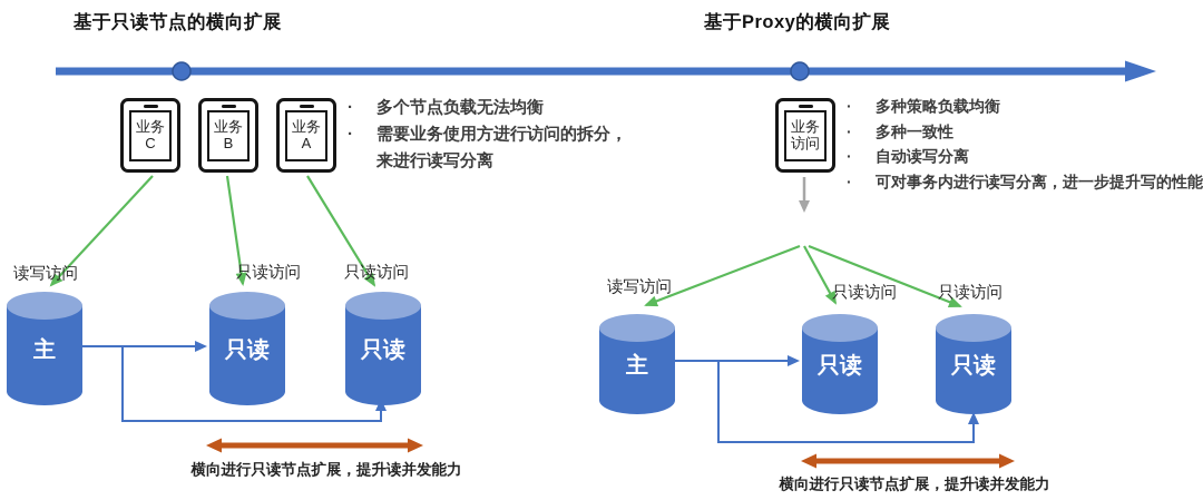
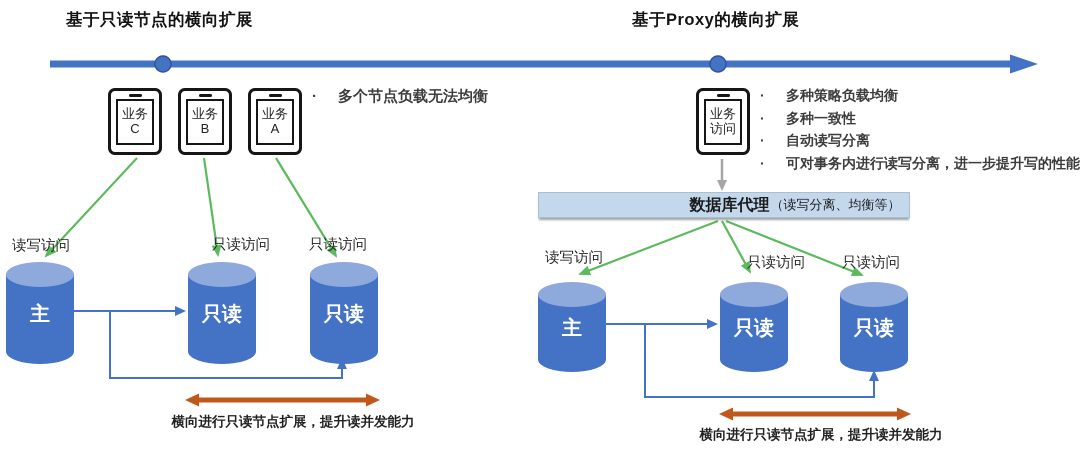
  基于只读节点的横向扩展
  基于Proxy的横向扩展
  业务
  C
  业务
  B
  业务
  A
  业务
  访问
  多个节点负载无法均衡
- 需要业务使用方进行访问的拆分，来进行读写分离
  多种策略负载均衡
  多种一致性
  自动读写分离
  可对事务内进行读写分离，进一步提升写的性能
+ 数据库代理
+ （读写分离、均衡等）
  读写访问
  只读访问
  只读访问
  读写访问
  只读访问
  只读访问
  主
  只读
  只读
  主
  只读
  只读
  横向进行只读节点扩展，提升读并发能力
  横向进行只读节点扩展，提升读并发能力
